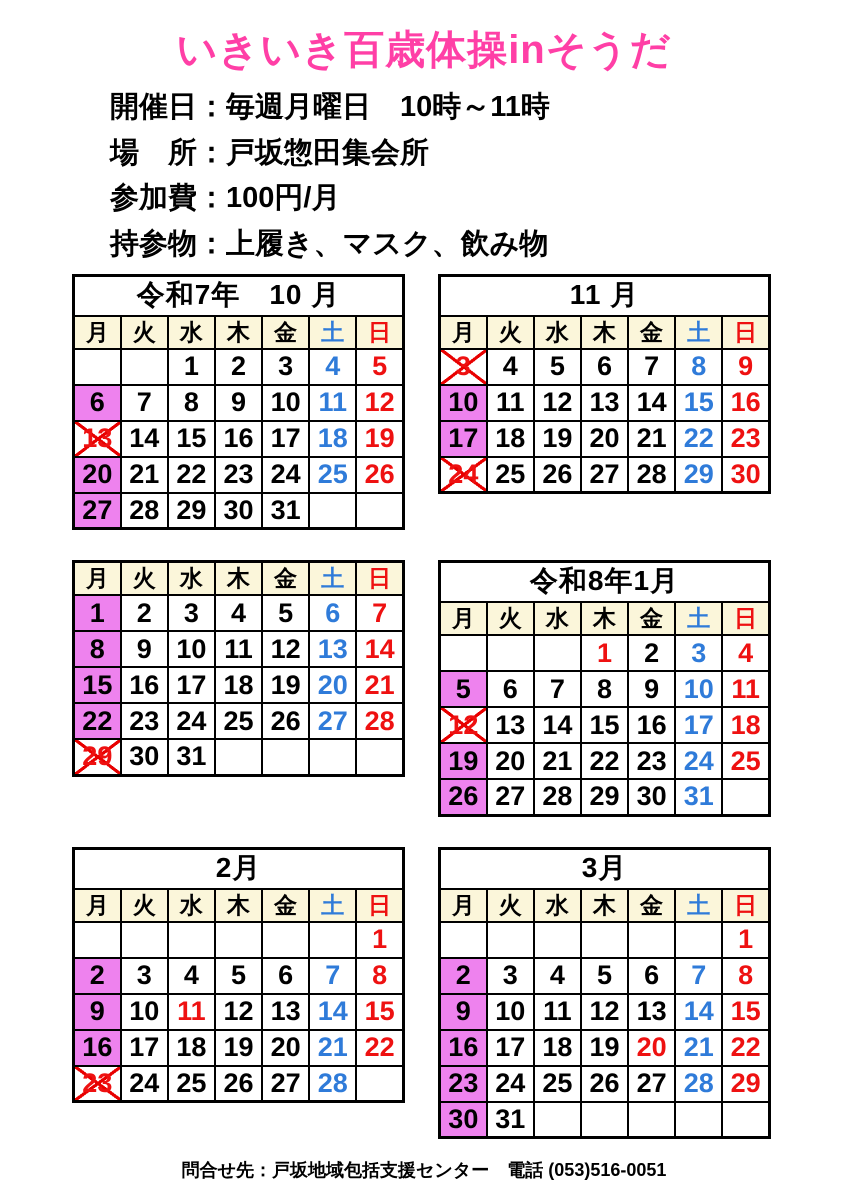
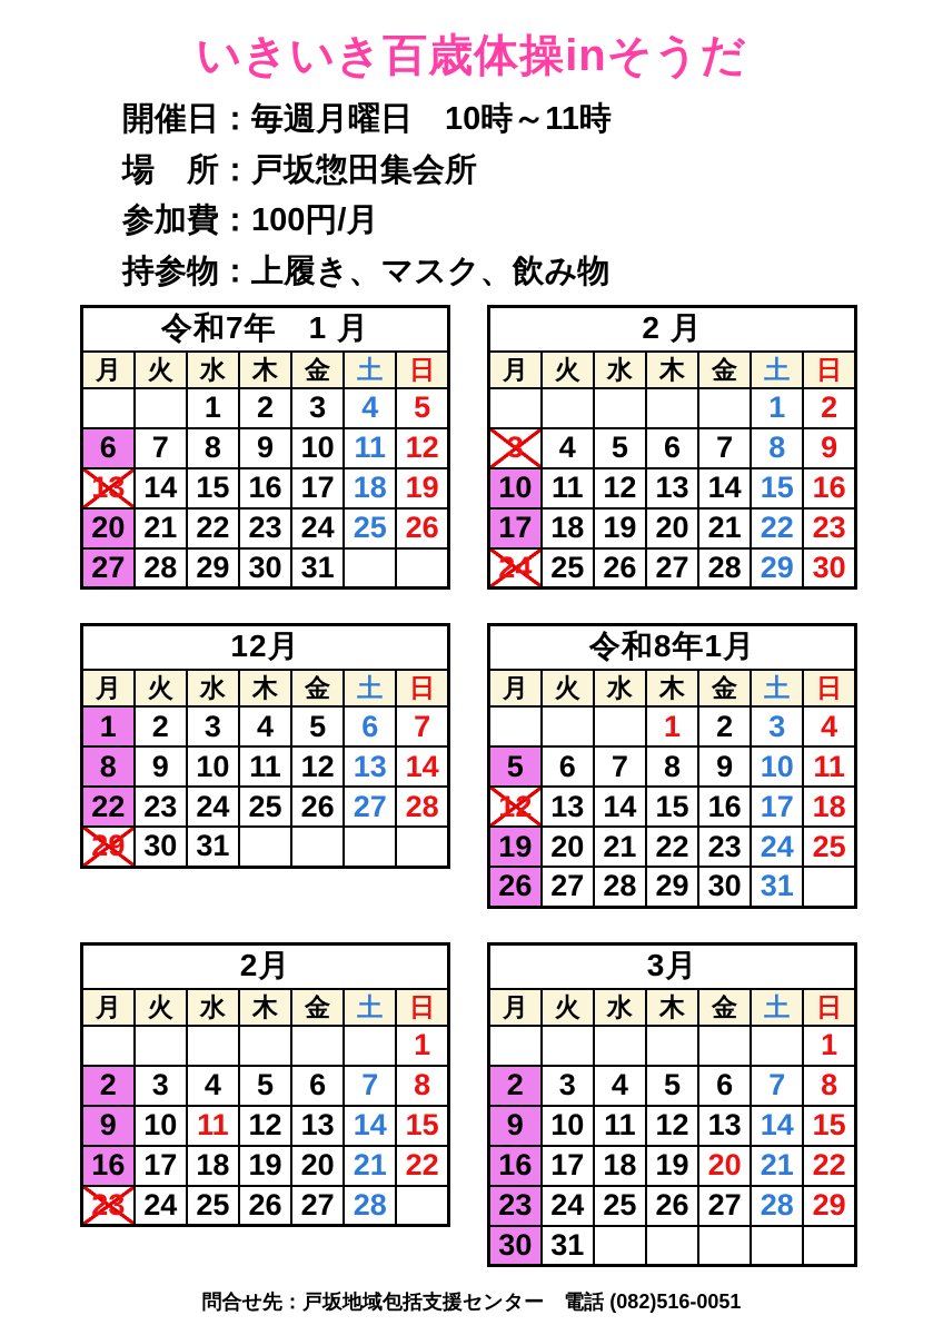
  いきいき百歳体操inそうだ
  開催日：毎週月曜日 10時～11時
  場 所：戸坂惣田集会所
  参加費：100円/月
  持参物：上履き、マスク、飲み物
- 令和7年 10 月
+ 令和7年 1 月
  月	火	水	木	金	土	日
  		1	2	3	4	5
  6	7	8	9	10	11	12
  13	14	15	16	17	18	19
  20	21	22	23	24	25	26
  27	28	29	30	31
- 11 月
+ 2 月
  月	火	水	木	金	土	日
+ 					1	2
  3	4	5	6	7	8	9
  10	11	12	13	14	15	16
  17	18	19	20	21	22	23
  24	25	26	27	28	29	30
+ 12月
  月	火	水	木	金	土	日
  1	2	3	4	5	6	7
  8	9	10	11	12	13	14
- 15	16	17	18	19	20	21
  22	23	24	25	26	27	28
  29	30	31
  令和8年1月
  月	火	水	木	金	土	日
  			1	2	3	4
  5	6	7	8	9	10	11
  12	13	14	15	16	17	18
  19	20	21	22	23	24	25
  26	27	28	29	30	31
  2月
  月	火	水	木	金	土	日
  						1
  2	3	4	5	6	7	8
  9	10	11	12	13	14	15
  16	17	18	19	20	21	22
  23	24	25	26	27	28
  3月
  月	火	水	木	金	土	日
  						1
  2	3	4	5	6	7	8
  9	10	11	12	13	14	15
  16	17	18	19	20	21	22
  23	24	25	26	27	28	29
  30	31
- 問合せ先：戸坂地域包括支援センター 電話 (053)516-0051
+ 問合せ先：戸坂地域包括支援センター 電話 (082)516-0051
